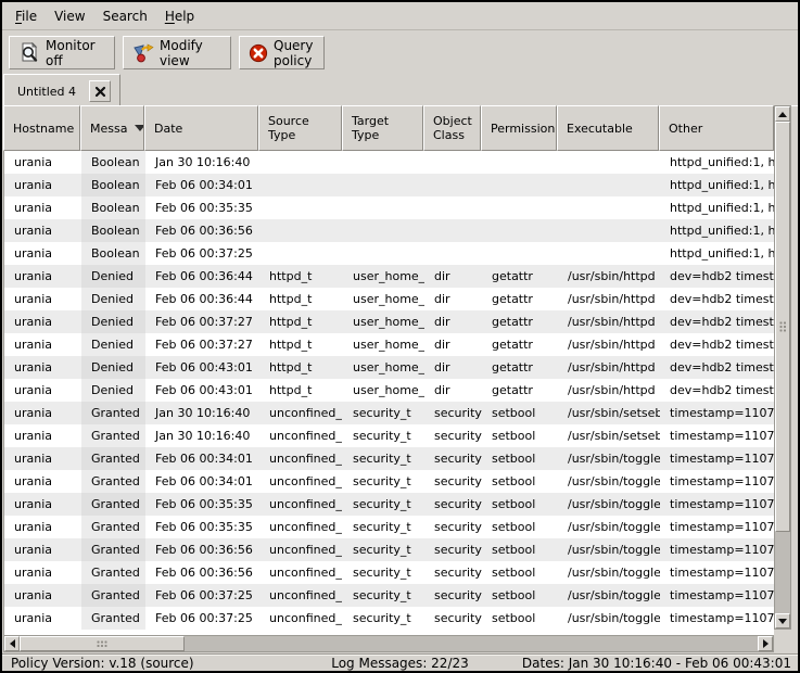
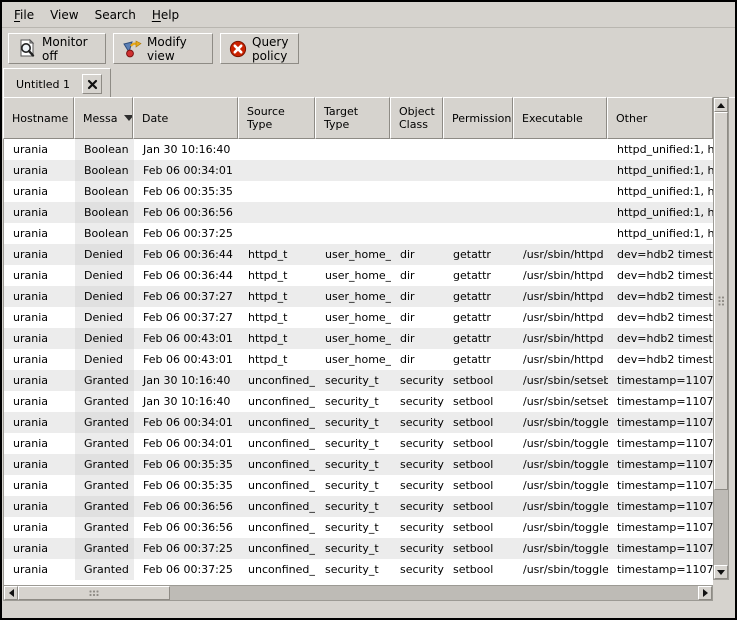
  File
  View
  Search
  Help
  Monitor off
  Modify view
  Query policy
- Untitled 4
+ Untitled 1
  Hostname
  Messa
  Date
  Source Type
  Target Type
  Object Class
  Permission
  Executable
  Other
  urania
  Boolean
  Jan 30 10:16:40
  httpd_unified:1, h
  urania
  Boolean
  Feb 06 00:34:01
  httpd_unified:1, h
  urania
  Boolean
  Feb 06 00:35:35
  httpd_unified:1, h
  urania
  Boolean
  Feb 06 00:36:56
  httpd_unified:1, h
  urania
  Boolean
  Feb 06 00:37:25
  httpd_unified:1, h
  urania
  Denied
  Feb 06 00:36:44
  httpd_t
  user_home_
  dir
  getattr
  /usr/sbin/httpd
  dev=hdb2 timest
  urania
  Denied
  Feb 06 00:36:44
  httpd_t
  user_home_
  dir
  getattr
  /usr/sbin/httpd
  dev=hdb2 timest
  urania
  Denied
  Feb 06 00:37:27
  httpd_t
  user_home_
  dir
  getattr
  /usr/sbin/httpd
  dev=hdb2 timest
  urania
  Denied
  Feb 06 00:37:27
  httpd_t
  user_home_
  dir
  getattr
  /usr/sbin/httpd
  dev=hdb2 timest
  urania
  Denied
  Feb 06 00:43:01
  httpd_t
  user_home_
  dir
  getattr
  /usr/sbin/httpd
  dev=hdb2 timest
  urania
  Denied
  Feb 06 00:43:01
  httpd_t
  user_home_
  dir
  getattr
  /usr/sbin/httpd
  dev=hdb2 timest
  urania
  Granted
  Jan 30 10:16:40
  unconfined_
  security_t
  security
  setbool
  /usr/sbin/setseb
  timestamp=1107
  urania
  Granted
  Jan 30 10:16:40
  unconfined_
  security_t
  security
  setbool
  /usr/sbin/setseb
  timestamp=1107
  urania
  Granted
  Feb 06 00:34:01
  unconfined_
  security_t
  security
  setbool
  /usr/sbin/toggle
  timestamp=1107
  urania
  Granted
  Feb 06 00:34:01
  unconfined_
  security_t
  security
  setbool
  /usr/sbin/toggle
  timestamp=1107
  urania
  Granted
  Feb 06 00:35:35
  unconfined_
  security_t
  security
  setbool
  /usr/sbin/toggle
  timestamp=1107
  urania
  Granted
  Feb 06 00:35:35
  unconfined_
  security_t
  security
  setbool
  /usr/sbin/toggle
  timestamp=1107
  urania
  Granted
  Feb 06 00:36:56
  unconfined_
  security_t
  security
  setbool
  /usr/sbin/toggle
  timestamp=1107
  urania
  Granted
  Feb 06 00:36:56
  unconfined_
  security_t
  security
  setbool
  /usr/sbin/toggle
  timestamp=1107
  urania
  Granted
  Feb 06 00:37:25
  unconfined_
  security_t
  security
  setbool
  /usr/sbin/toggle
  timestamp=1107
  urania
  Granted
  Feb 06 00:37:25
  unconfined_
  security_t
  security
  setbool
  /usr/sbin/toggle
  timestamp=1107
- Log Messages: 22/23
- Policy Version: v.18 (source)
- Dates: Jan 30 10:16:40 - Feb 06 00:43:01
